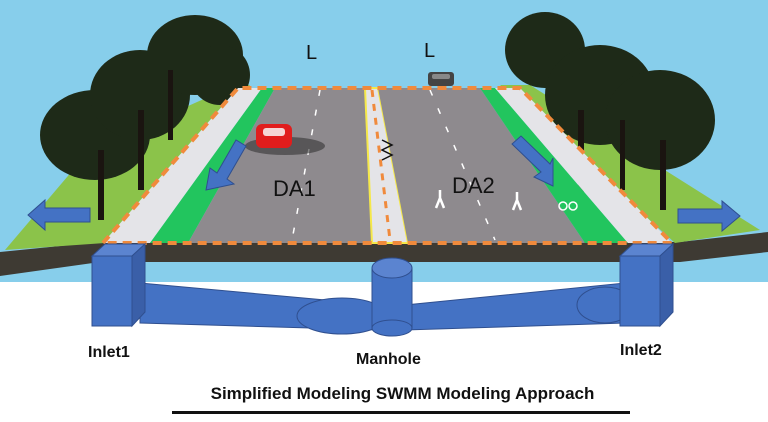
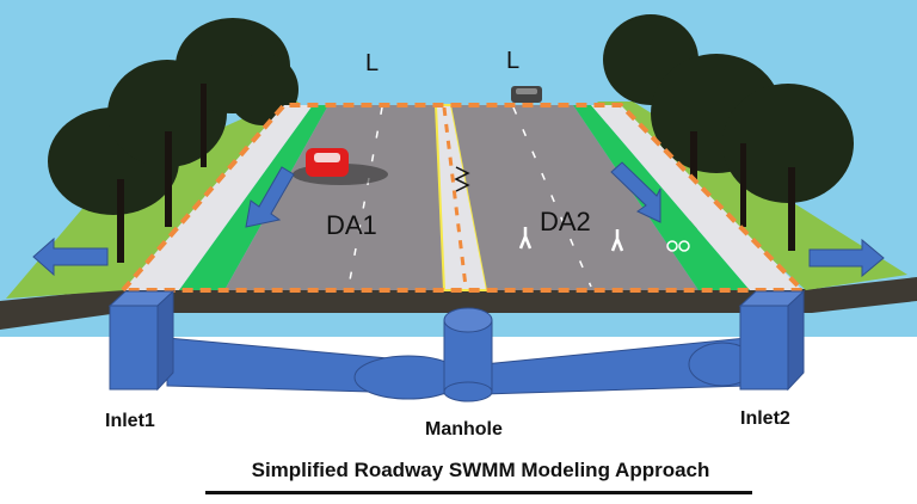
  L
  L
  DA1
  DA2
  Inlet1
  Manhole
  Inlet2
- Simplified Modeling SWMM Modeling Approach
+ Simplified Roadway SWMM Modeling Approach
